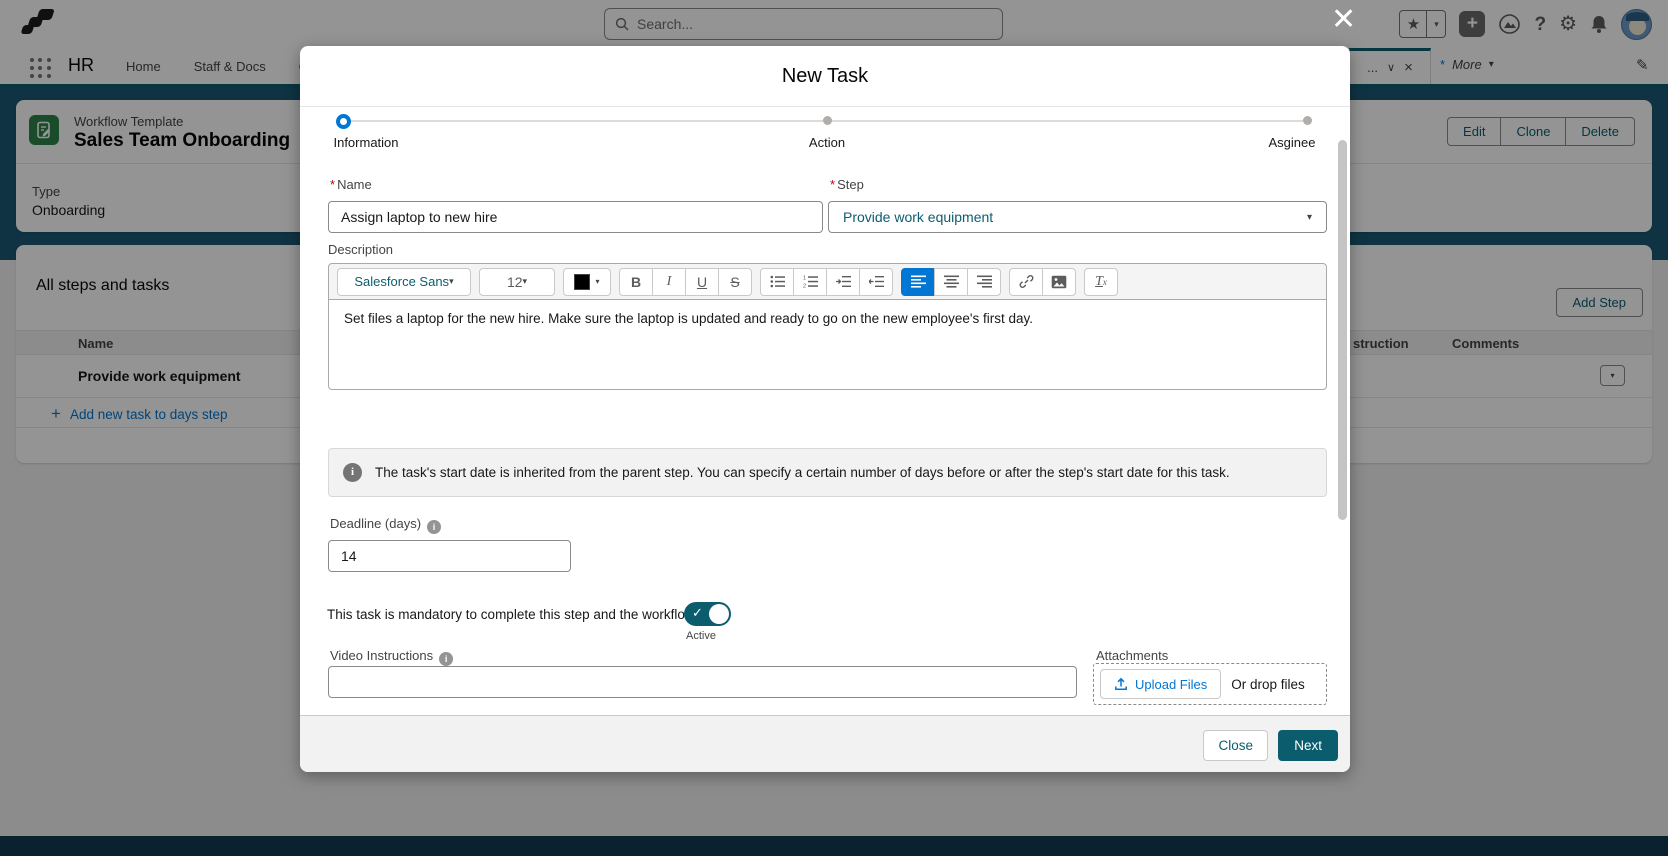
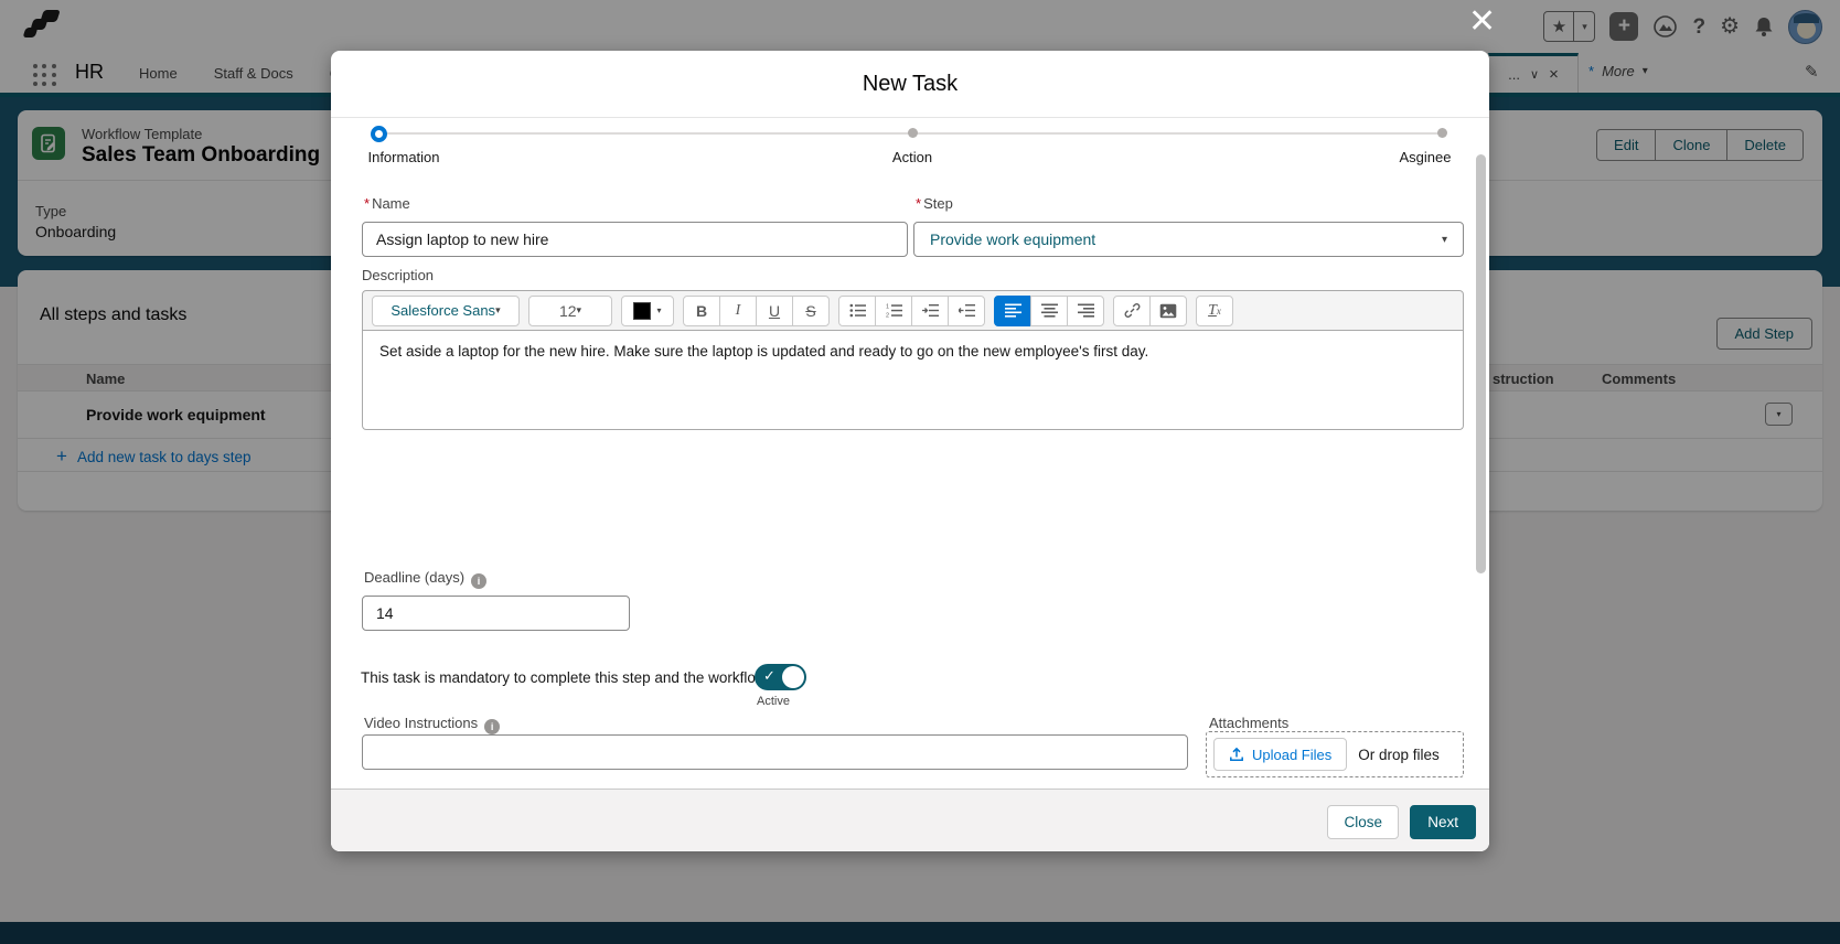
- Search...
  ★
  ▾
  +
  ?
  ⚙
  HR
  Home
  Staff & Docs
  ...
  ∨
  ×
  *
  More
  ▾
  ✎
  Workflow Template
  Sales Team Onboarding
  Edit
  Clone
  Delete
  Type
  Onboarding
  All steps and tasks
  Add Step
  Name
  struction
  Comments
  Provide work equipment
  ▾
  +
  Add new task to days step
  ✕
  New Task
  Information
  Action
  Asginee
  * Name
  Assign laptop to new hire
  * Step
  Provide work equipment
  ▾
  Description
  Salesforce Sans
  ▾
  12
  ▾
  ▾
  B
  I
  U
  S
  T
  x
- Set files a laptop for the new hire. Make sure the laptop is updated and ready to go on the new employee's first day.
+ Set aside a laptop for the new hire. Make sure the laptop is updated and ready to go on the new employee's first day.
- i
- The task's start date is inherited from the parent step. You can specify a certain number of days before or after the step's start date for this task.
  Deadline (days) i
  14
  This task is mandatory to complete this step and the workflo
  ✓
  Active
  Video Instructions i
  Attachments
  Upload Files
  Or drop files
  Close
  Next
